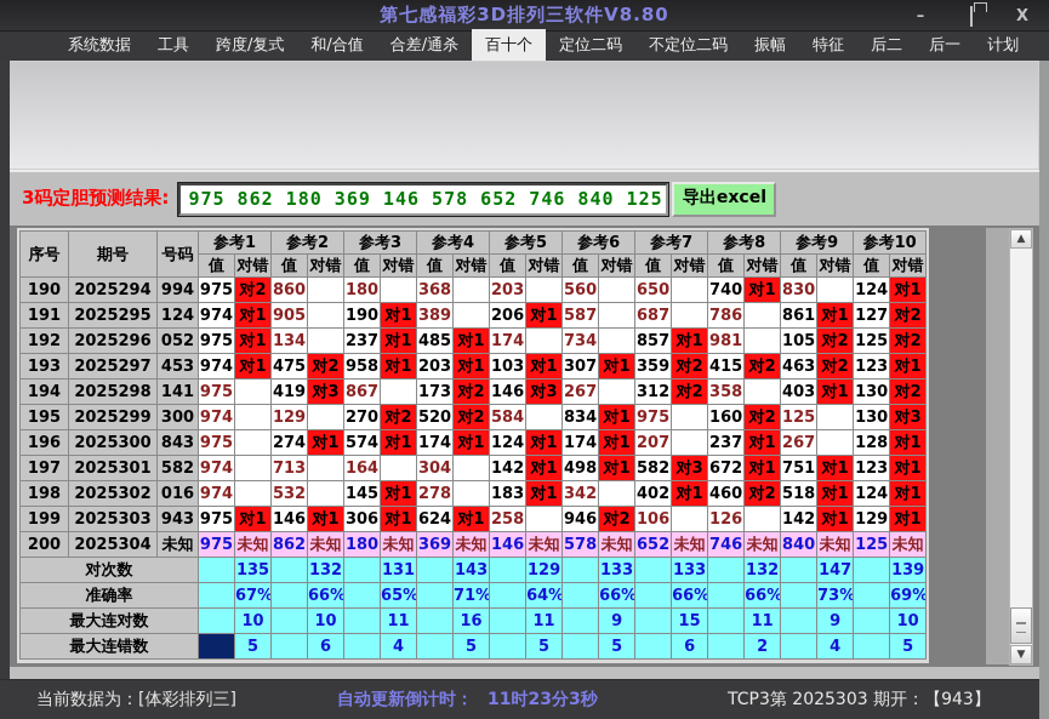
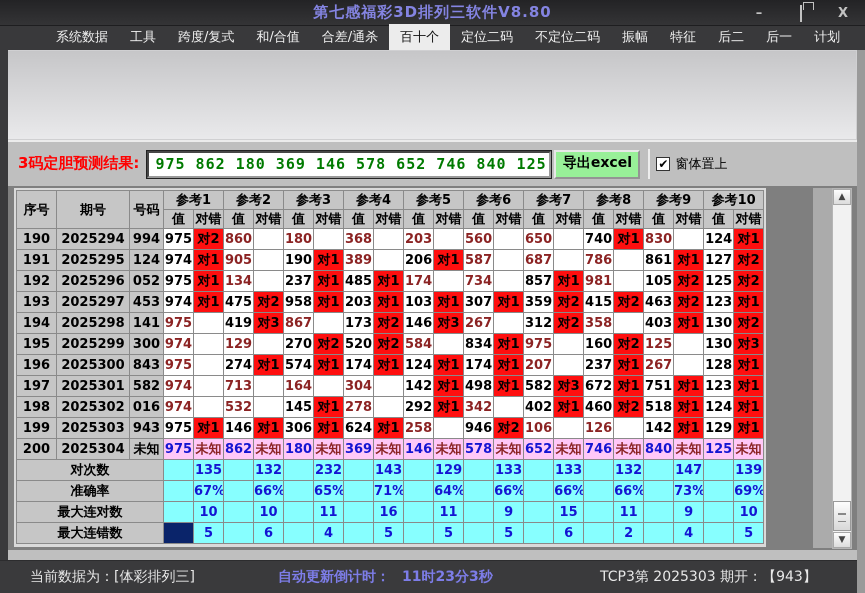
  第七感福彩3D排列三软件V8.80
  –
  X
  系统数据
  工具
  跨度/复式
  和/合值
  合差/通杀
  百十个
  定位二码
  不定位二码
  振幅
  特征
  后二
  后一
  计划
  3码定胆预测结果:
  975 862 180 369 146 578 652 746 840 125
  导出excel
+ ✔
+ 窗体置上
  序号	期号	号码	参考1	参考2	参考3	参考4	参考5	参考6	参考7	参考8	参考9	参考10
  值	对错	值	对错	值	对错	值	对错	值	对错	值	对错	值	对错	值	对错	值	对错	值	对错
  190	2025294	994	975	对2	860		180		368		203		560		650		740	对1	830		124	对1
  191	2025295	124	974	对1	905		190	对1	389		206	对1	587		687		786		861	对1	127	对2
  192	2025296	052	975	对1	134		237	对1	485	对1	174		734		857	对1	981		105	对2	125	对2
  193	2025297	453	974	对1	475	对2	958	对1	203	对1	103	对1	307	对1	359	对2	415	对2	463	对2	123	对1
  194	2025298	141	975		419	对3	867		173	对2	146	对3	267		312	对2	358		403	对1	130	对2
  195	2025299	300	974		129		270	对2	520	对2	584		834	对1	975		160	对2	125		130	对3
  196	2025300	843	975		274	对1	574	对1	174	对1	124	对1	174	对1	207		237	对1	267		128	对1
  197	2025301	582	974		713		164		304		142	对1	498	对1	582	对3	672	对1	751	对1	123	对1
- 198	2025302	016	974		532		145	对1	278		183	对1	342		402	对1	460	对2	518	对1	124	对1
+ 198	2025302	016	974		532		145	对1	278		292	对1	342		402	对1	460	对2	518	对1	124	对1
  199	2025303	943	975	对1	146	对1	306	对1	624	对1	258		946	对2	106		126		142	对1	129	对1
  200	2025304	未知	975	未知	862	未知	180	未知	369	未知	146	未知	578	未知	652	未知	746	未知	840	未知	125	未知
- 对次数		135		132		131		143		129		133		133		132		147		139
+ 对次数		135		132		232		143		129		133		133		132		147		139
  准确率		67%		66%		65%		71%		64%		66%		66%		66%		73%		69%
  最大连对数		10		10		11		16		11		9		15		11		9		10
  最大连错数		5		6		4		5		5		5		6		2		4		5
  ▲
  ▼
  当前数据为：[体彩排列三]
  自动更新倒计时： 11时23分3秒
  TCP3第 2025303 期开：【943】
